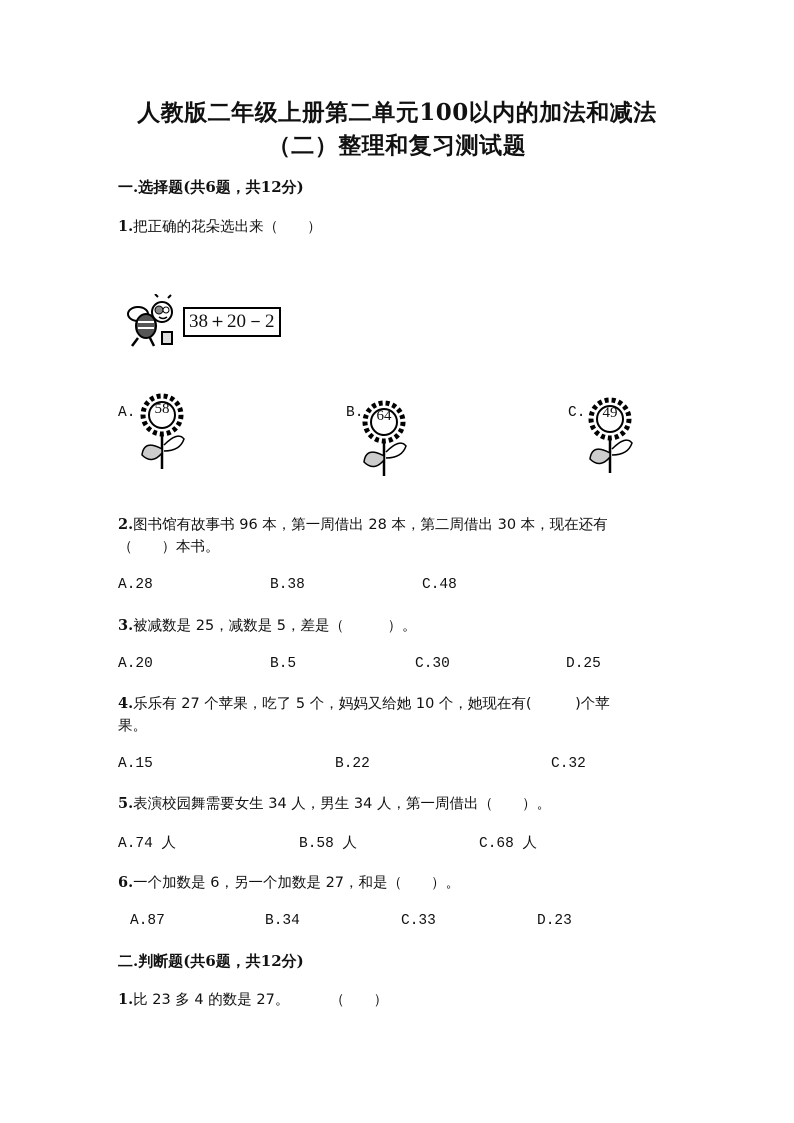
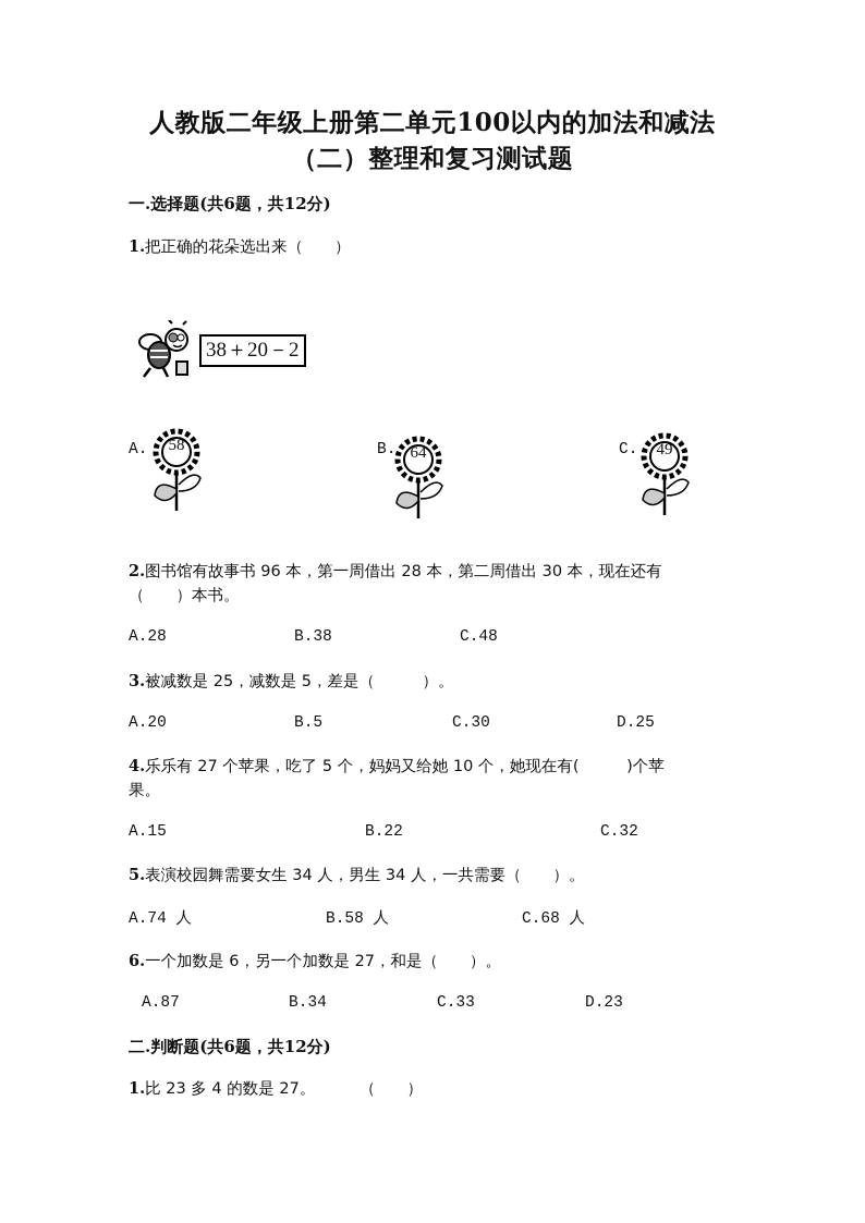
  人教版二年级上册第二单元100以内的加法和减法
  （二）整理和复习测试题
  一.选择题(共6题，共12分)
  1.把正确的花朵选出来（ ）
  38＋20－2
  A.
  58
  B.
  64
  C.
  49
  2.图书馆有故事书 96 本，第一周借出 28 本，第二周借出 30 本，现在还有
  （ ）本书。
  A.28
  B.38
  C.48
  3.被减数是 25，减数是 5，差是（ ）。
  A.20
  B.5
  C.30
  D.25
  4.乐乐有 27 个苹果，吃了 5 个，妈妈又给她 10 个，她现在有( )个苹
  果。
  A.15
  B.22
  C.32
- 5.表演校园舞需要女生 34 人，男生 34 人，第一周借出（ ）。
+ 5.表演校园舞需要女生 34 人，男生 34 人，一共需要（ ）。
  A.74 人
  B.58 人
  C.68 人
  6.一个加数是 6，另一个加数是 27，和是（ ）。
  A.87
  B.34
  C.33
  D.23
  二.判断题(共6题，共12分)
  1.比 23 多 4 的数是 27。
  （ ）
